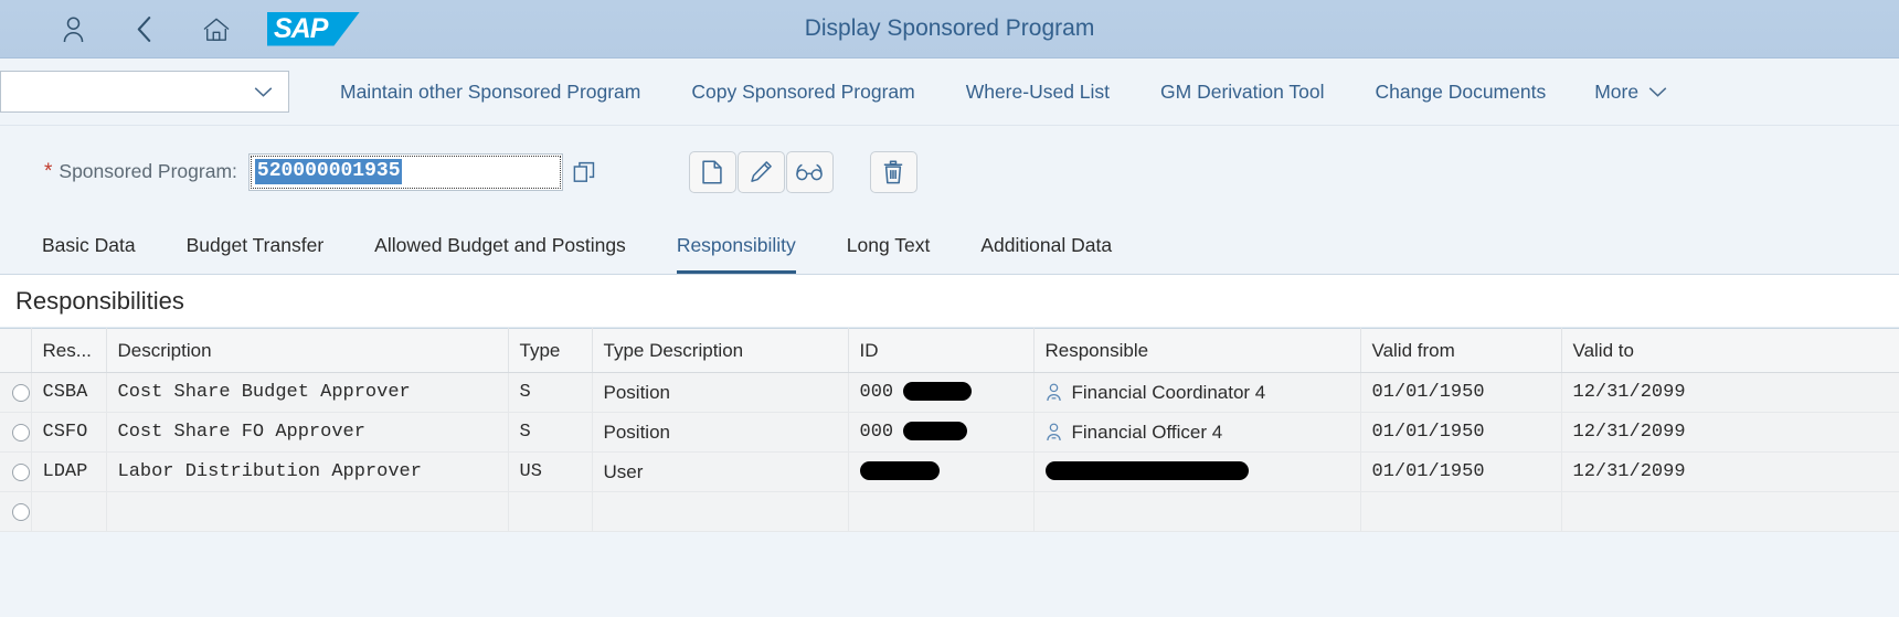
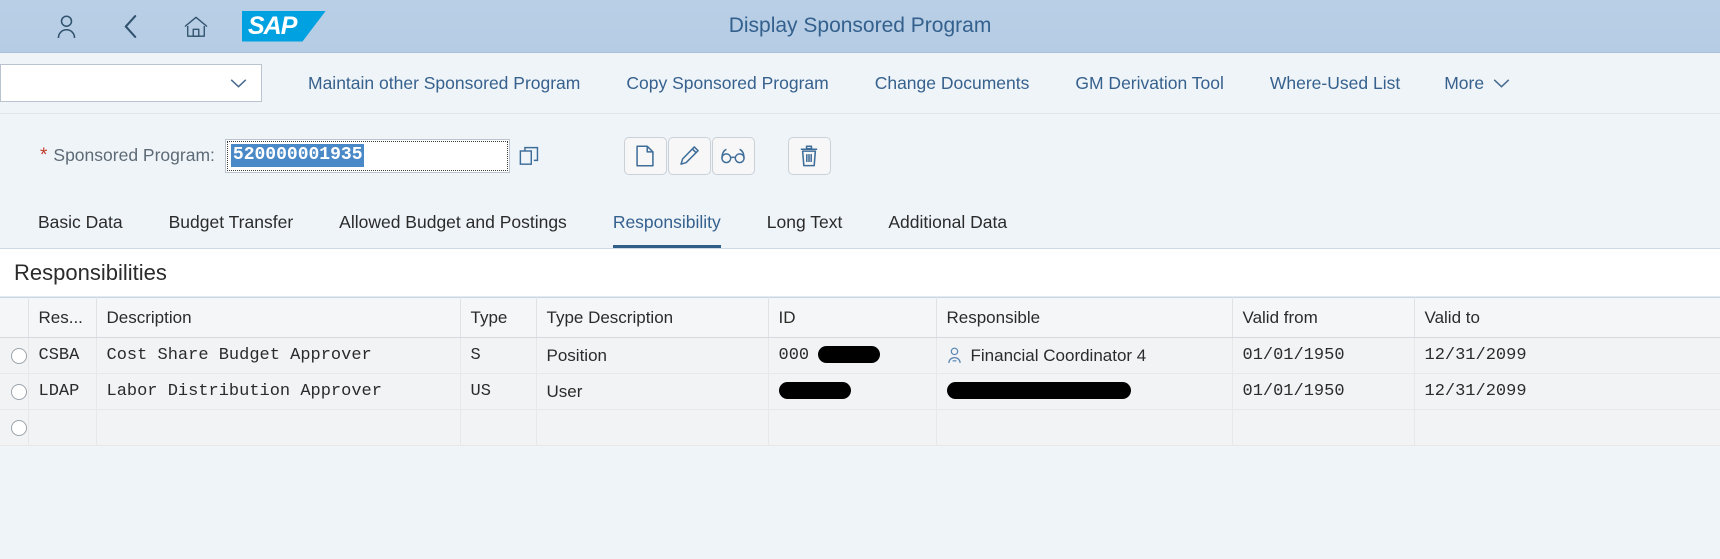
  SAP
  Display Sponsored Program
  Maintain other Sponsored Program
  Copy Sponsored Program
- Where-Used List
+ Change Documents
  GM Derivation Tool
- Change Documents
+ Where-Used List
  More
  *
  Sponsored Program:
  520000001935
  Basic Data
  Budget Transfer
  Allowed Budget and Postings
  Responsibility
  Long Text
  Additional Data
  Responsibilities
  	Res...	Description	Type	Type Description	ID	Responsible	Valid from	Valid to
  	CSBA	Cost Share Budget Approver	S	Position	000	Financial Coordinator 4	01/01/1950	12/31/2099
- 	CSFO	Cost Share FO Approver	S	Position	000	Financial Officer 4	01/01/1950	12/31/2099
  	LDAP	Labor Distribution Approver	US	User			01/01/1950	12/31/2099
